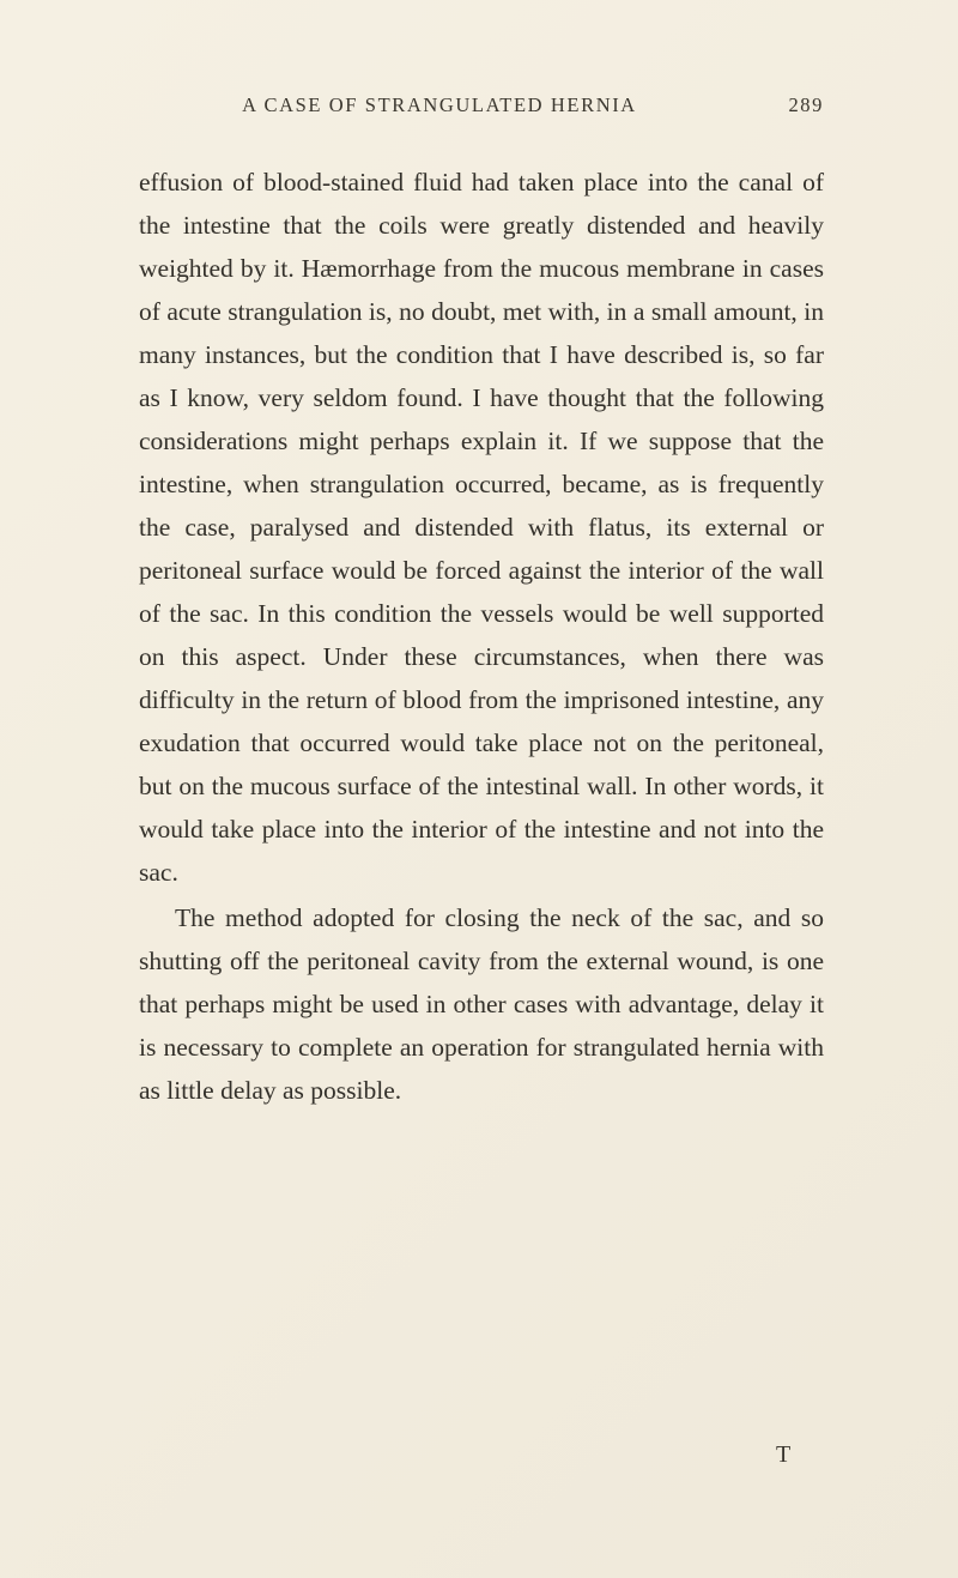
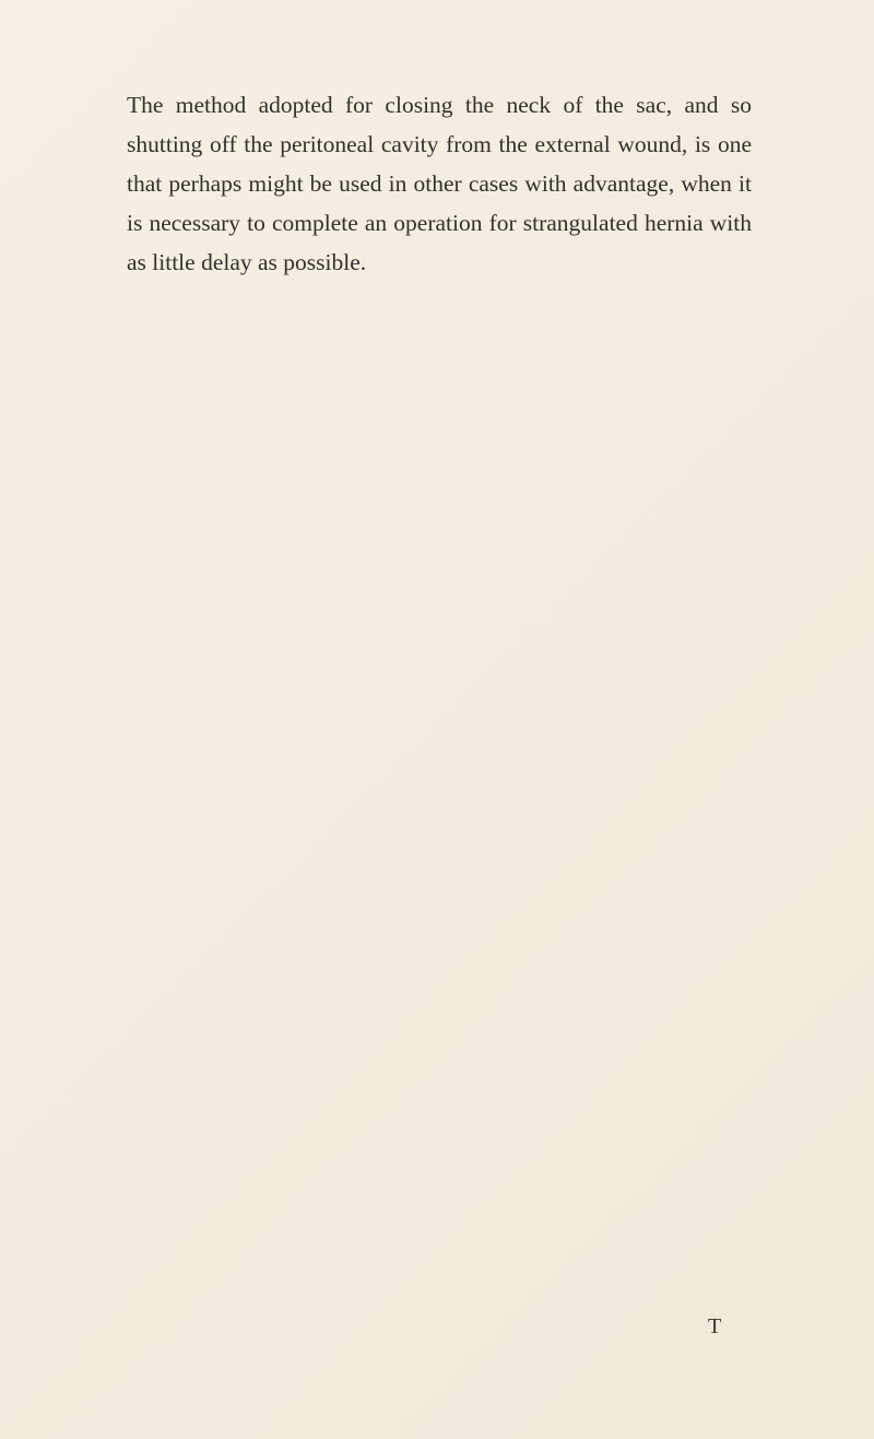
- A CASE OF STRANGULATED HERNIA
- 289
- effusion of blood-stained fluid had taken place into the canal of the intestine that the coils were greatly distended and heavily weighted by it. Hæmorrhage from the mucous membrane in cases of acute strangulation is, no doubt, met with, in a small amount, in many instances, but the condition that I have described is, so far as I know, very seldom found. I have thought that the following considerations might perhaps explain it. If we suppose that the intestine, when strangulation occurred, became, as is frequently the case, paralysed and distended with flatus, its external or peritoneal surface would be forced against the interior of the wall of the sac. In this condition the vessels would be well supported on this aspect. Under these circumstances, when there was difficulty in the return of blood from the imprisoned intestine, any exudation that occurred would take place not on the peritoneal, but on the mucous surface of the intestinal wall. In other words, it would take place into the interior of the intestine and not into the sac.
- The method adopted for closing the neck of the sac, and so shutting off the peritoneal cavity from the external wound, is one that perhaps might be used in other cases with advantage, delay it is necessary to complete an operation for strangulated hernia with as little delay as possible.
+ The method adopted for closing the neck of the sac, and so shutting off the peritoneal cavity from the external wound, is one that perhaps might be used in other cases with advantage, when it is necessary to complete an operation for strangulated hernia with as little delay as possible.
  T
